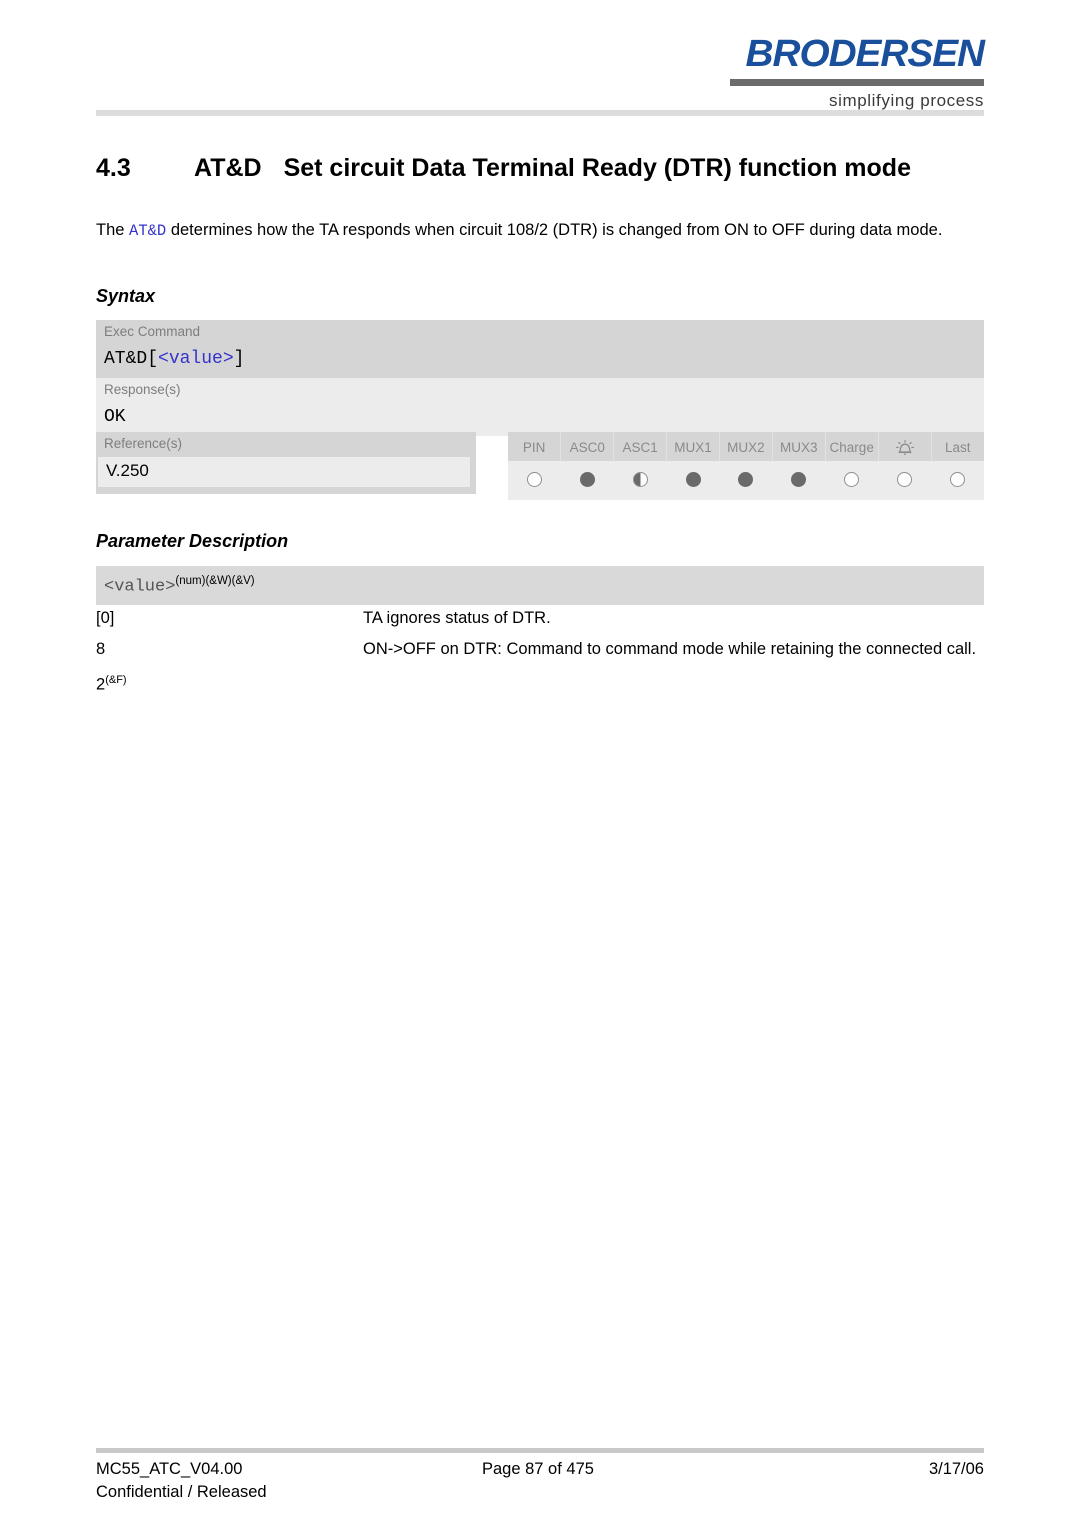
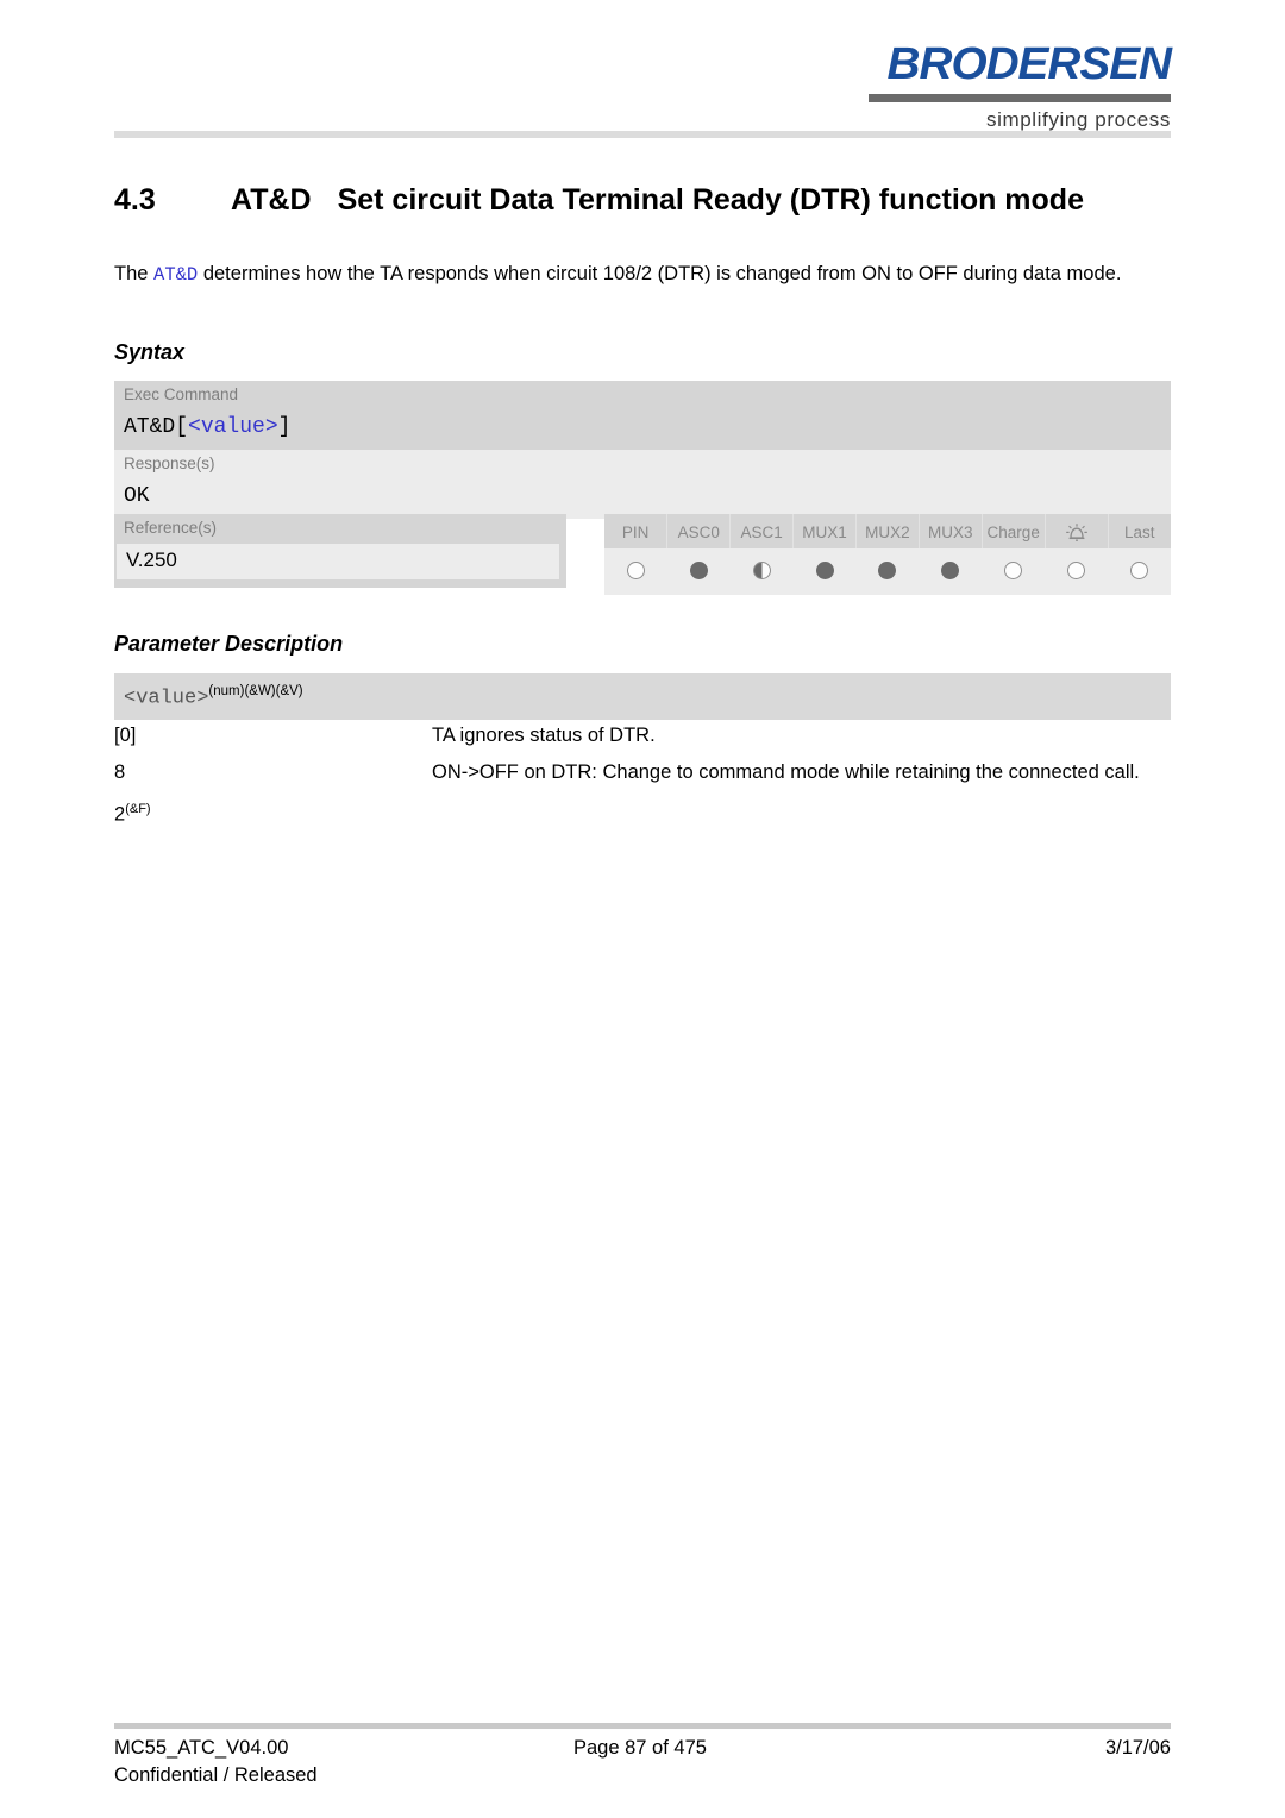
  BRODERSEN
  simplifying process
  4.3 AT&D Set circuit Data Terminal Ready (DTR) function mode
  The AT&D determines how the TA responds when circuit 108/2 (DTR) is changed from ON to OFF during data mode.
  Syntax
  Exec Command
  AT&D[<value>]
  Response(s)
  OK
  Reference(s)
  V.250
  PIN	ASC0	ASC1	MUX1	MUX2	MUX3	Charge		Last
  Parameter Description
  <value>(num)(&W)(&V)
  [0]
  TA ignores status of DTR.
  8
- ON->OFF on DTR: Command to command mode while retaining the connected call.
+ ON->OFF on DTR: Change to command mode while retaining the connected call.
  2(&F)
  MC55_ATC_V04.00
  Page 87 of 475
  3/17/06
  Confidential / Released
